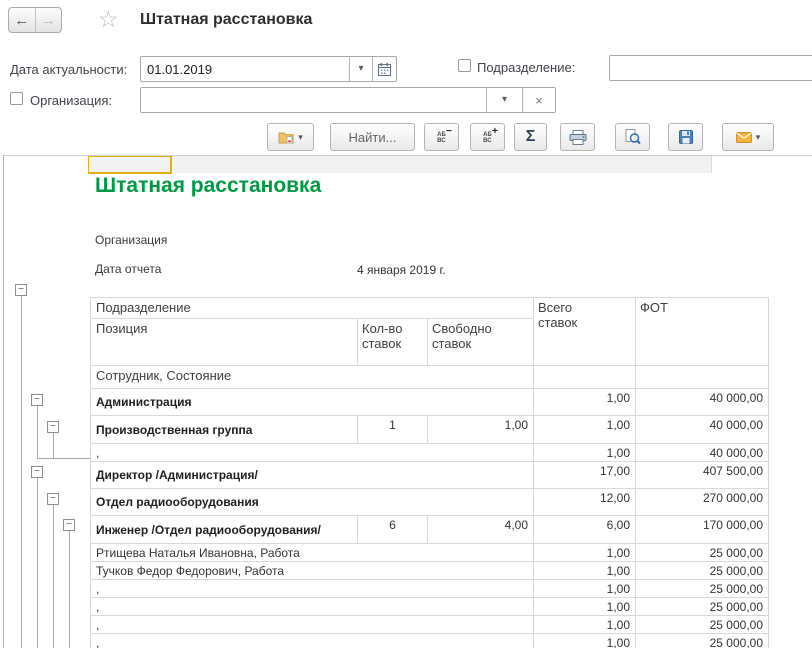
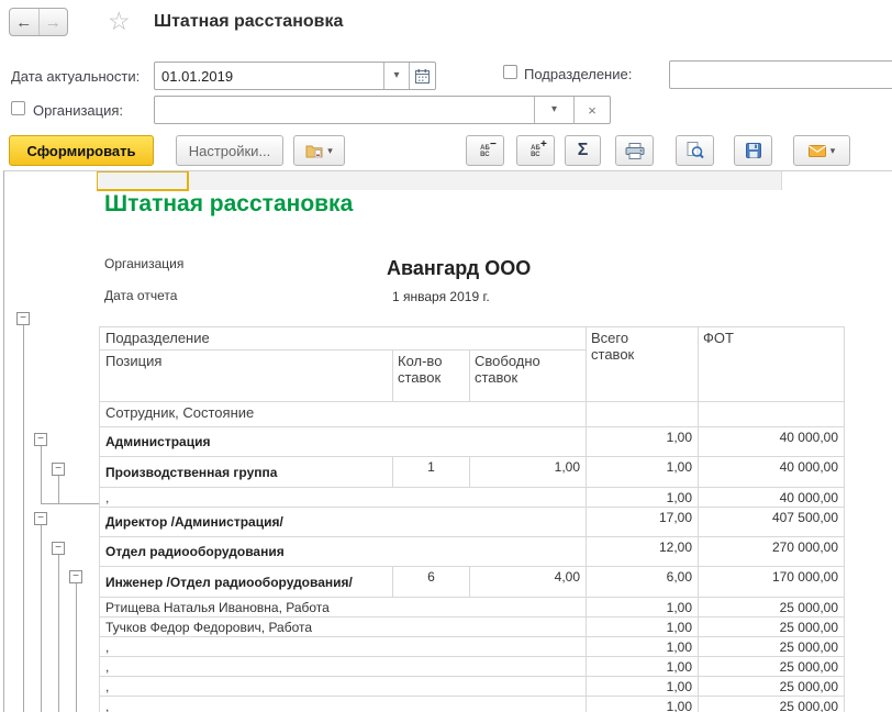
  ←
  →
  ☆
  Штатная расстановка
  Дата актуальности:
  01.01.2019
  ▾
  Подразделение:
  Организация:
  ▾
  ×
+ Сформировать
+ Настройки...
  ▾
- Найти...
  −
  +
  Σ
  ▾
  −
  −
  −
  −
  −
  −
  Штатная расстановка
  Организация
+ Авангард ООО
  Дата отчета
- 4 января 2019 г.
+ 1 января 2019 г.
  Подразделение	Всего ставок	ФОТ
  Позиция	Кол-во ставок	Свободно ставок
  Сотрудник, Состояние
  Администрация	1,00	40 000,00
  Производственная группа	1	1,00	1,00	40 000,00
  ,	1,00	40 000,00
  Директор /Администрация/	17,00	407 500,00
  Отдел радиооборудования	12,00	270 000,00
  Инженер /Отдел радиооборудования/	6	4,00	6,00	170 000,00
  Ртищева Наталья Ивановна, Работа	1,00	25 000,00
  Тучков Федор Федорович, Работа	1,00	25 000,00
  ,	1,00	25 000,00
  ,	1,00	25 000,00
  ,	1,00	25 000,00
  ,	1,00	25 000,00
